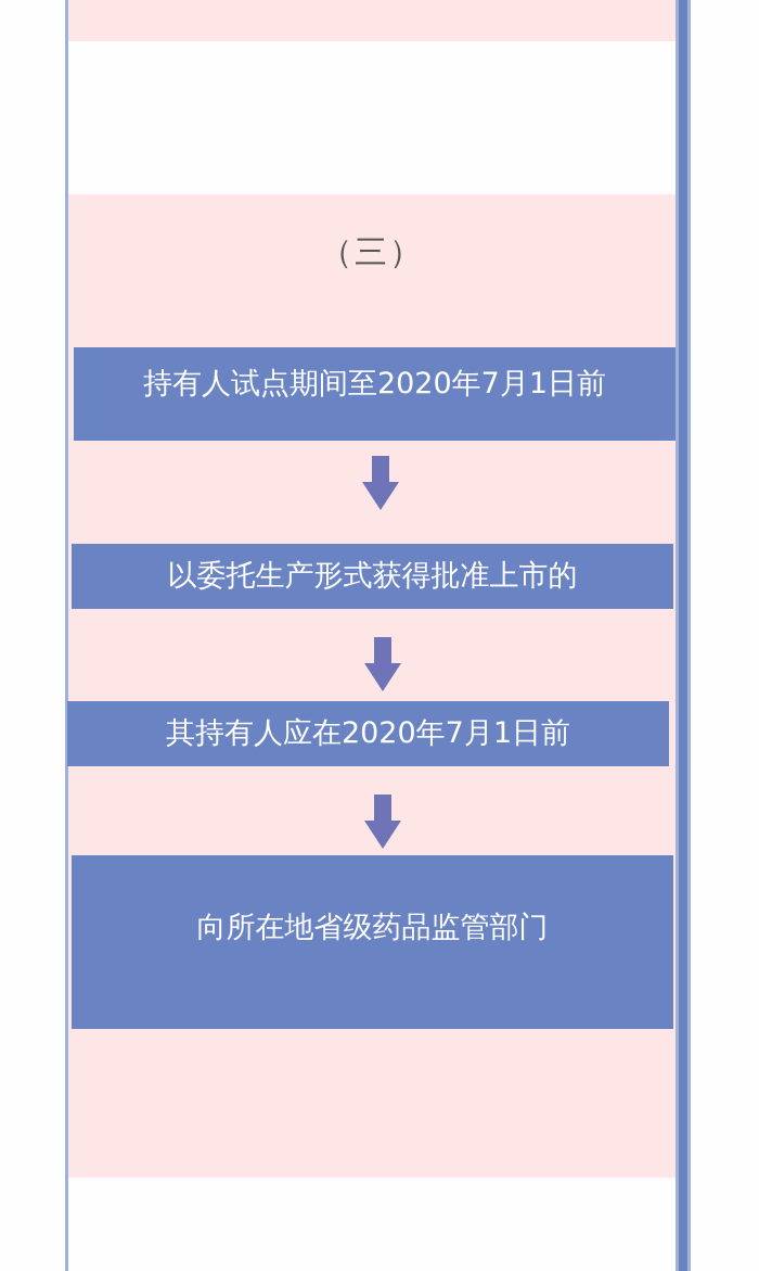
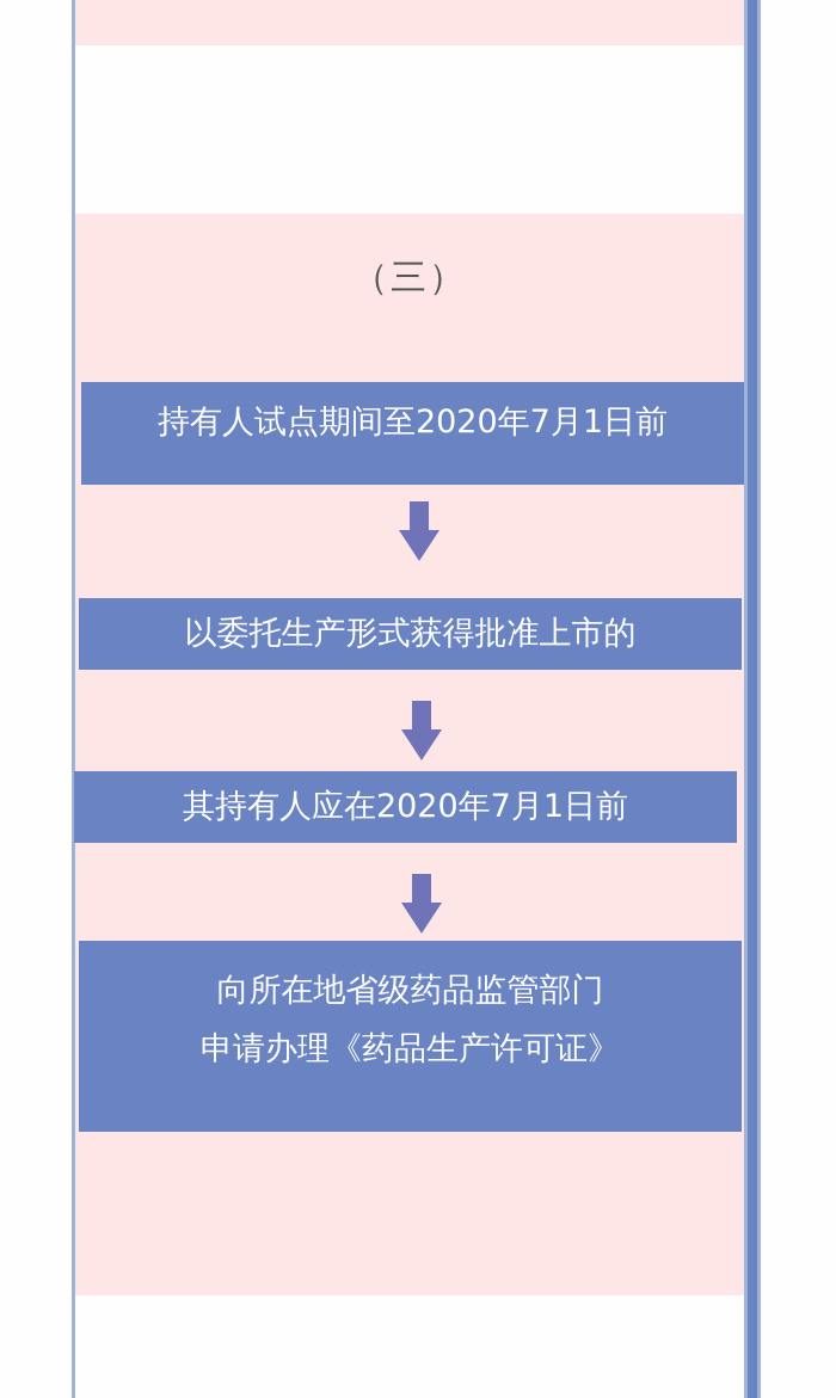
  （三）
  持有人试点期间至2020年7月1日前
  以委托生产形式获得批准上市的
  其持有人应在2020年7月1日前
  向所在地省级药品监管部门
+ 申请办理《药品生产许可证》
